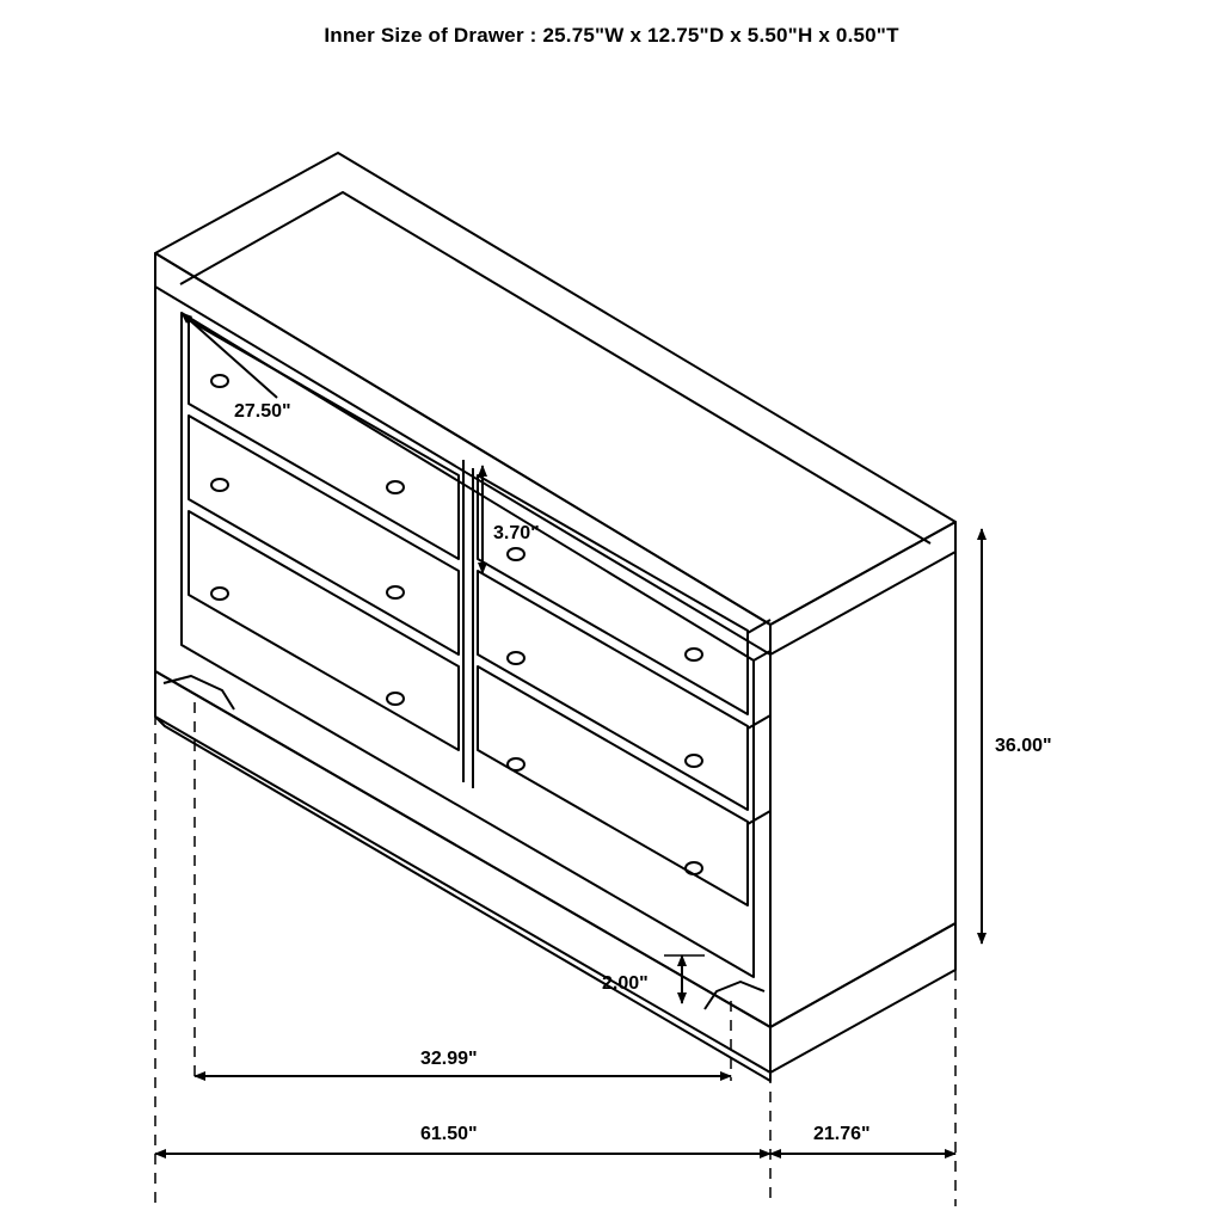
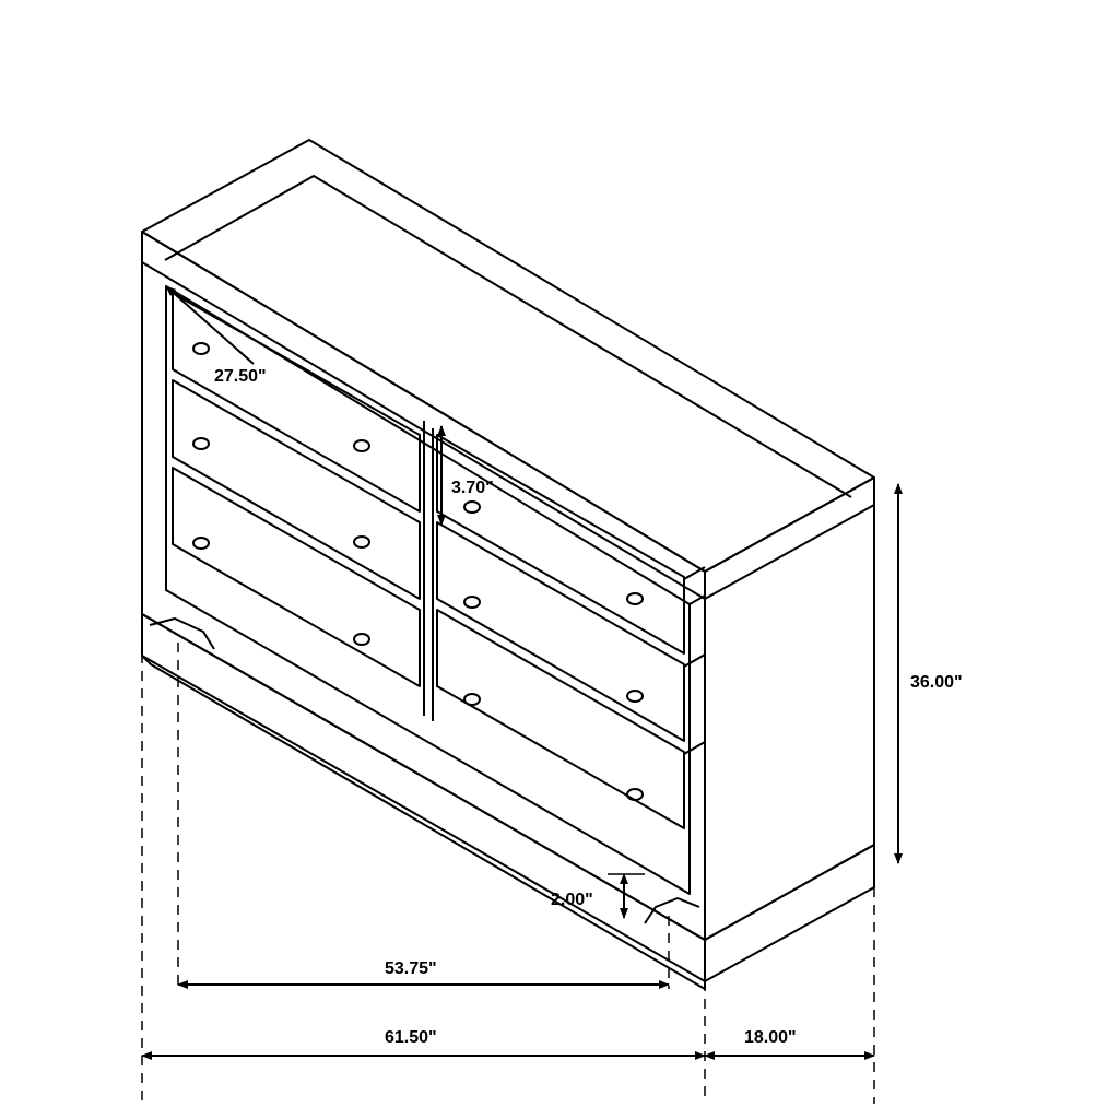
- Inner Size of Drawer : 25.75"W x 12.75"D x 5.50"H x 0.50"T
  27.50"
  3.70"
  36.00"
  2.00"
- 32.99"
+ 53.75"
  61.50"
- 21.76"
+ 18.00"
